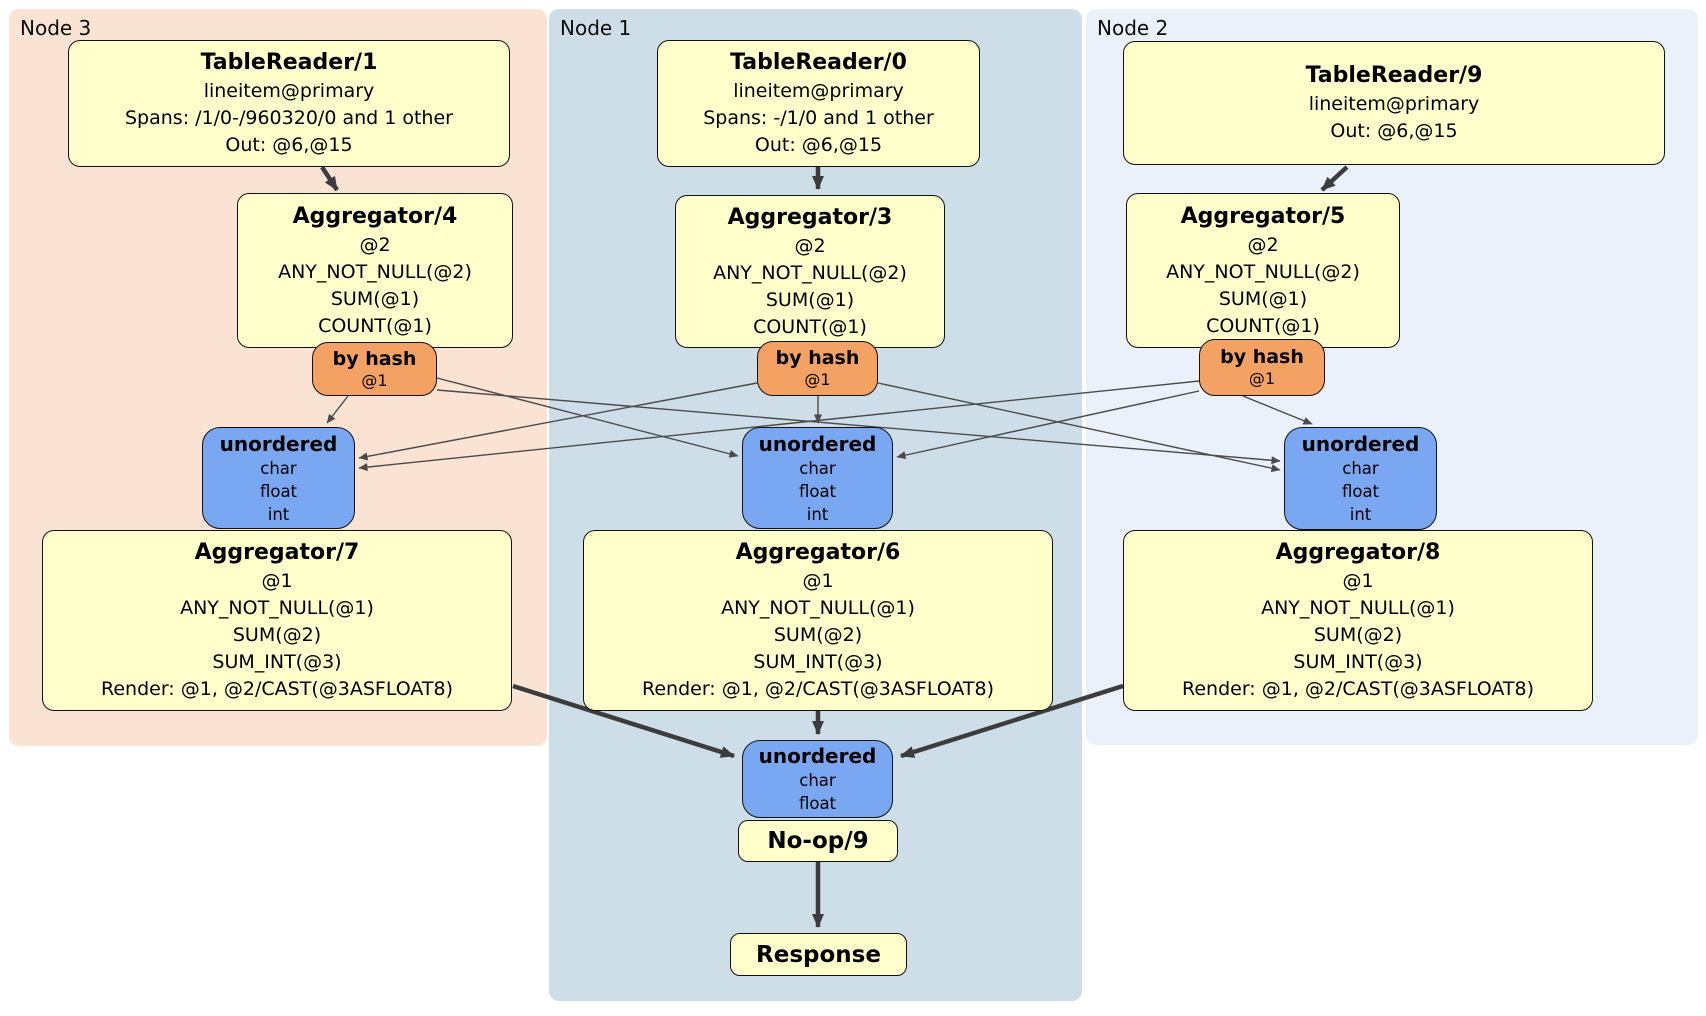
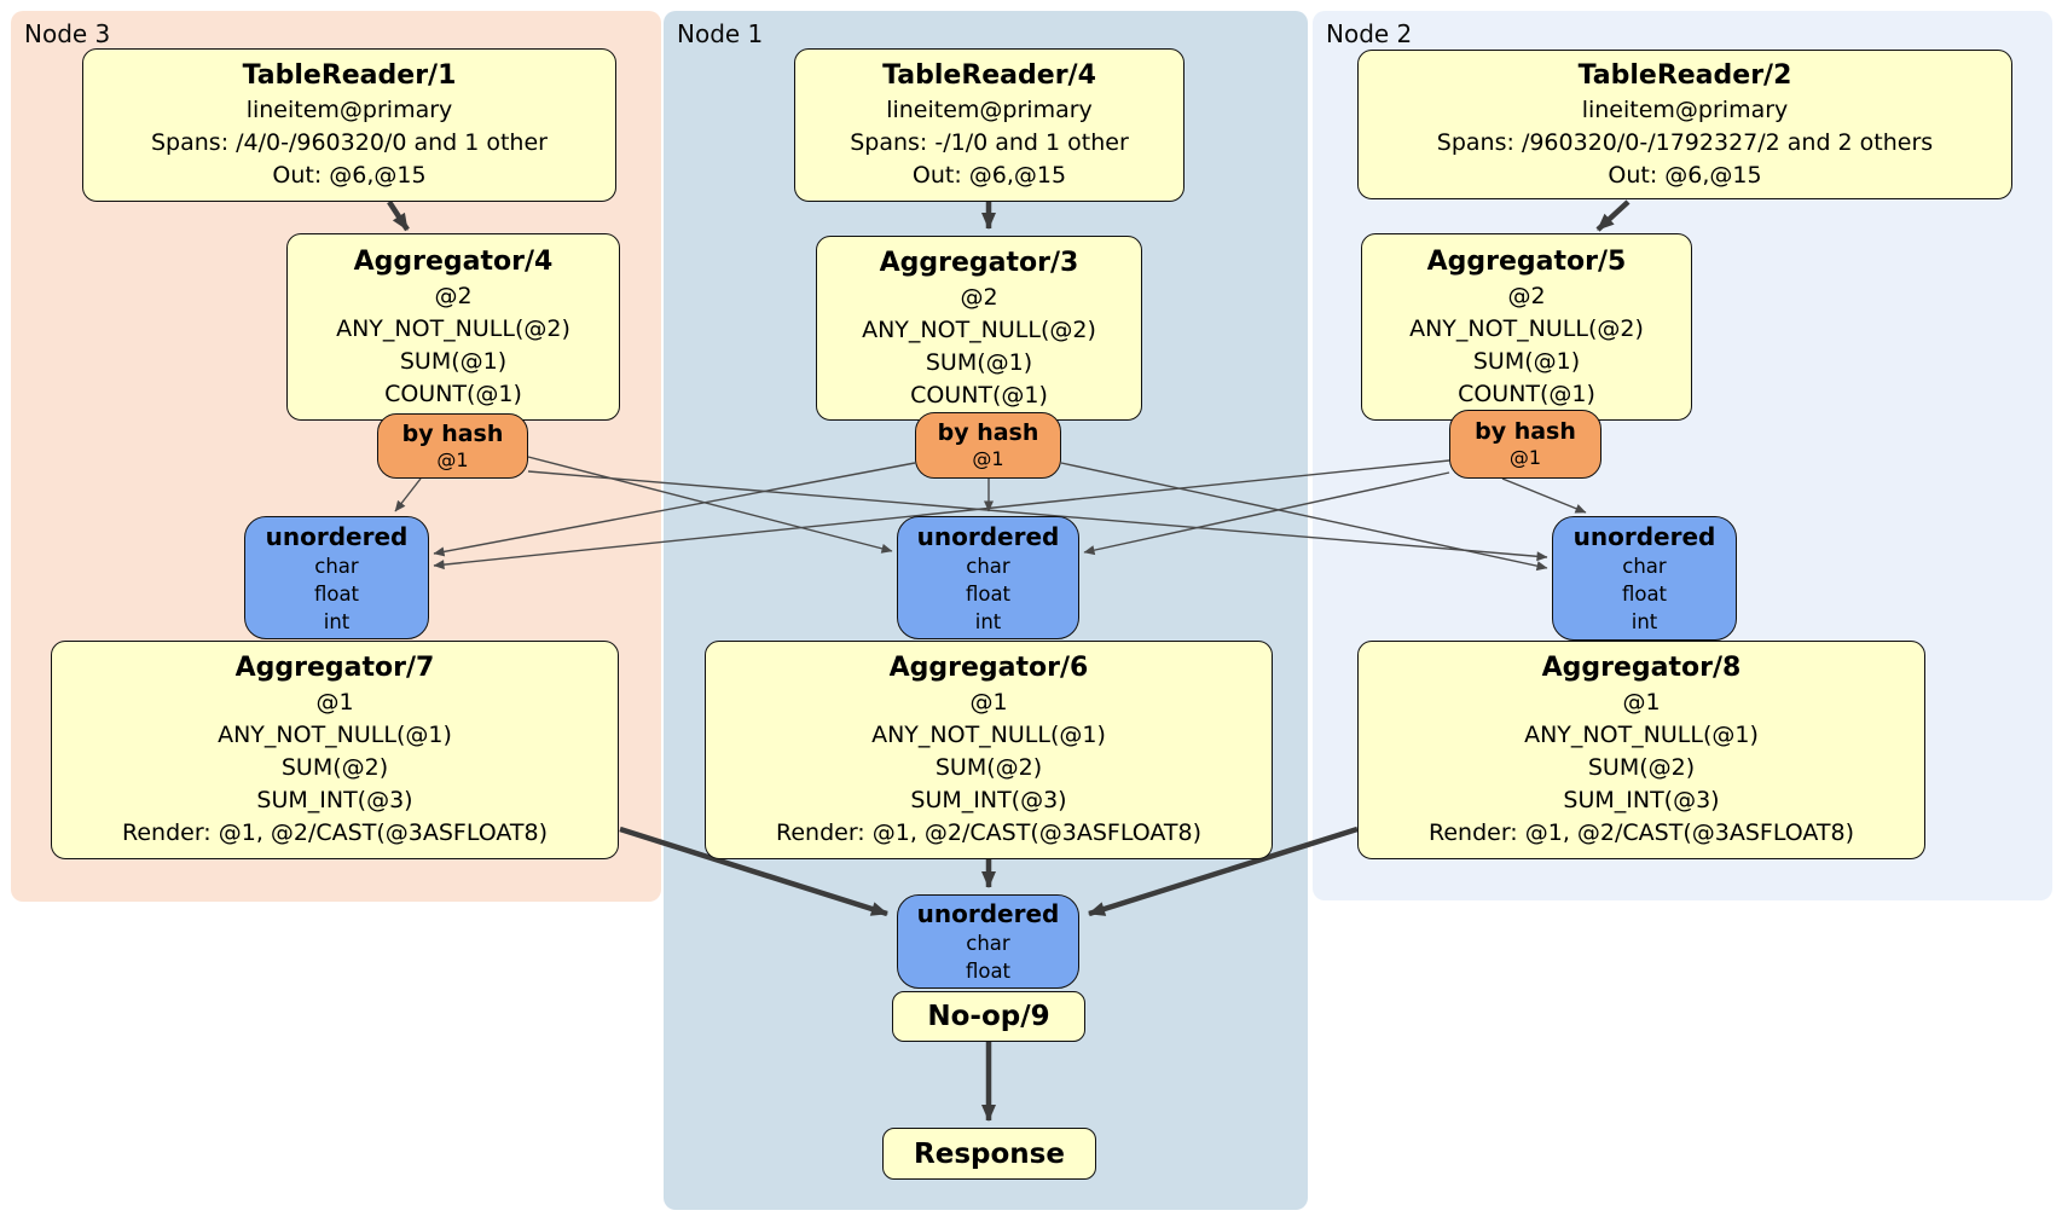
  Node 3
  Node 1
  Node 2
  TableReader/1
  lineitem@primary
- Spans: /1/0-/960320/0 and 1 other
+ Spans: /4/0-/960320/0 and 1 other
  Out: @6,@15
  Aggregator/4
  @2
  ANY_NOT_NULL(@2)
  SUM(@1)
  COUNT(@1)
  by hash
  @1
  unordered
  char
  float
  int
  Aggregator/7
  @1
  ANY_NOT_NULL(@1)
  SUM(@2)
  SUM_INT(@3)
  Render: @1, @2/CAST(@3ASFLOAT8)
- TableReader/0
+ TableReader/4
  lineitem@primary
  Spans: -/1/0 and 1 other
  Out: @6,@15
  Aggregator/3
  @2
  ANY_NOT_NULL(@2)
  SUM(@1)
  COUNT(@1)
  by hash
  @1
  unordered
  char
  float
  int
  Aggregator/6
  @1
  ANY_NOT_NULL(@1)
  SUM(@2)
  SUM_INT(@3)
  Render: @1, @2/CAST(@3ASFLOAT8)
  unordered
  char
  float
  No-op/9
  Response
- TableReader/9
+ TableReader/2
  lineitem@primary
+ Spans: /960320/0-/1792327/2 and 2 others
  Out: @6,@15
  Aggregator/5
  @2
  ANY_NOT_NULL(@2)
  SUM(@1)
  COUNT(@1)
  by hash
  @1
  unordered
  char
  float
  int
  Aggregator/8
  @1
  ANY_NOT_NULL(@1)
  SUM(@2)
  SUM_INT(@3)
  Render: @1, @2/CAST(@3ASFLOAT8)
